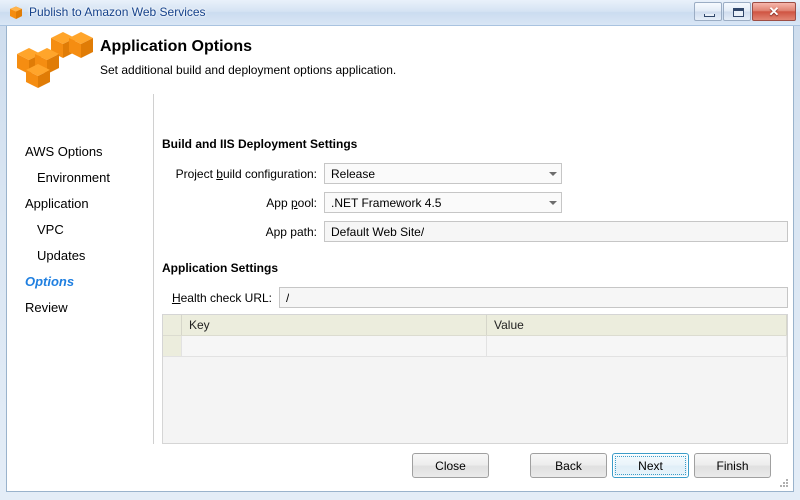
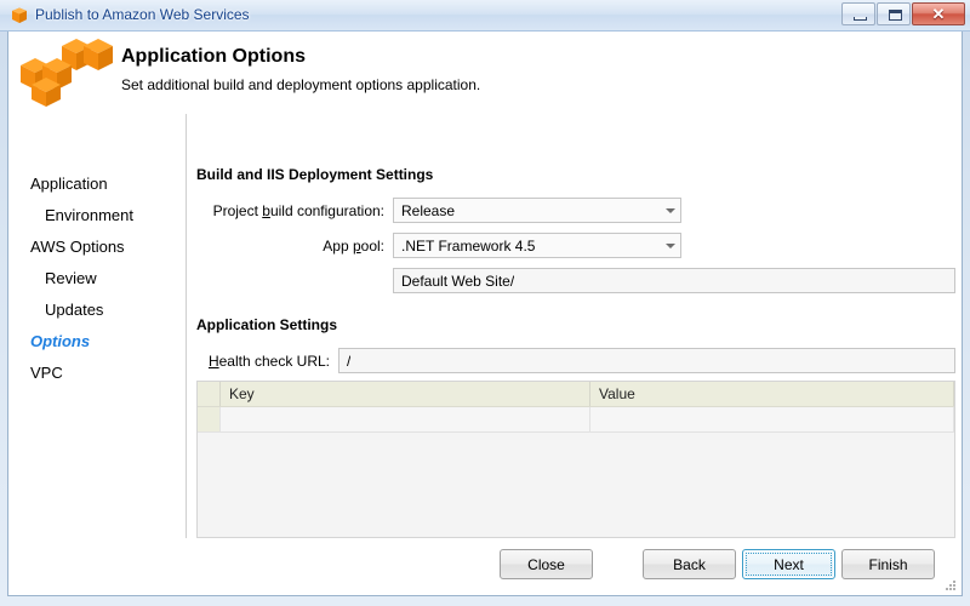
  Publish to Amazon Web Services
  ✕
  Application Options
  Set additional build and deployment options application.
- AWS Options
+ Application
  Environment
- Application
+ AWS Options
- VPC
+ Review
  Updates
  Options
- Review
+ VPC
  Build and IIS Deployment Settings
  Project build configuration:
  Release
  App pool:
  .NET Framework 4.5
- App path:
  Default Web Site/
  Application Settings
  Health check URL:
  /
  Key
  Value
  Close
  Back
  Next
  Finish
